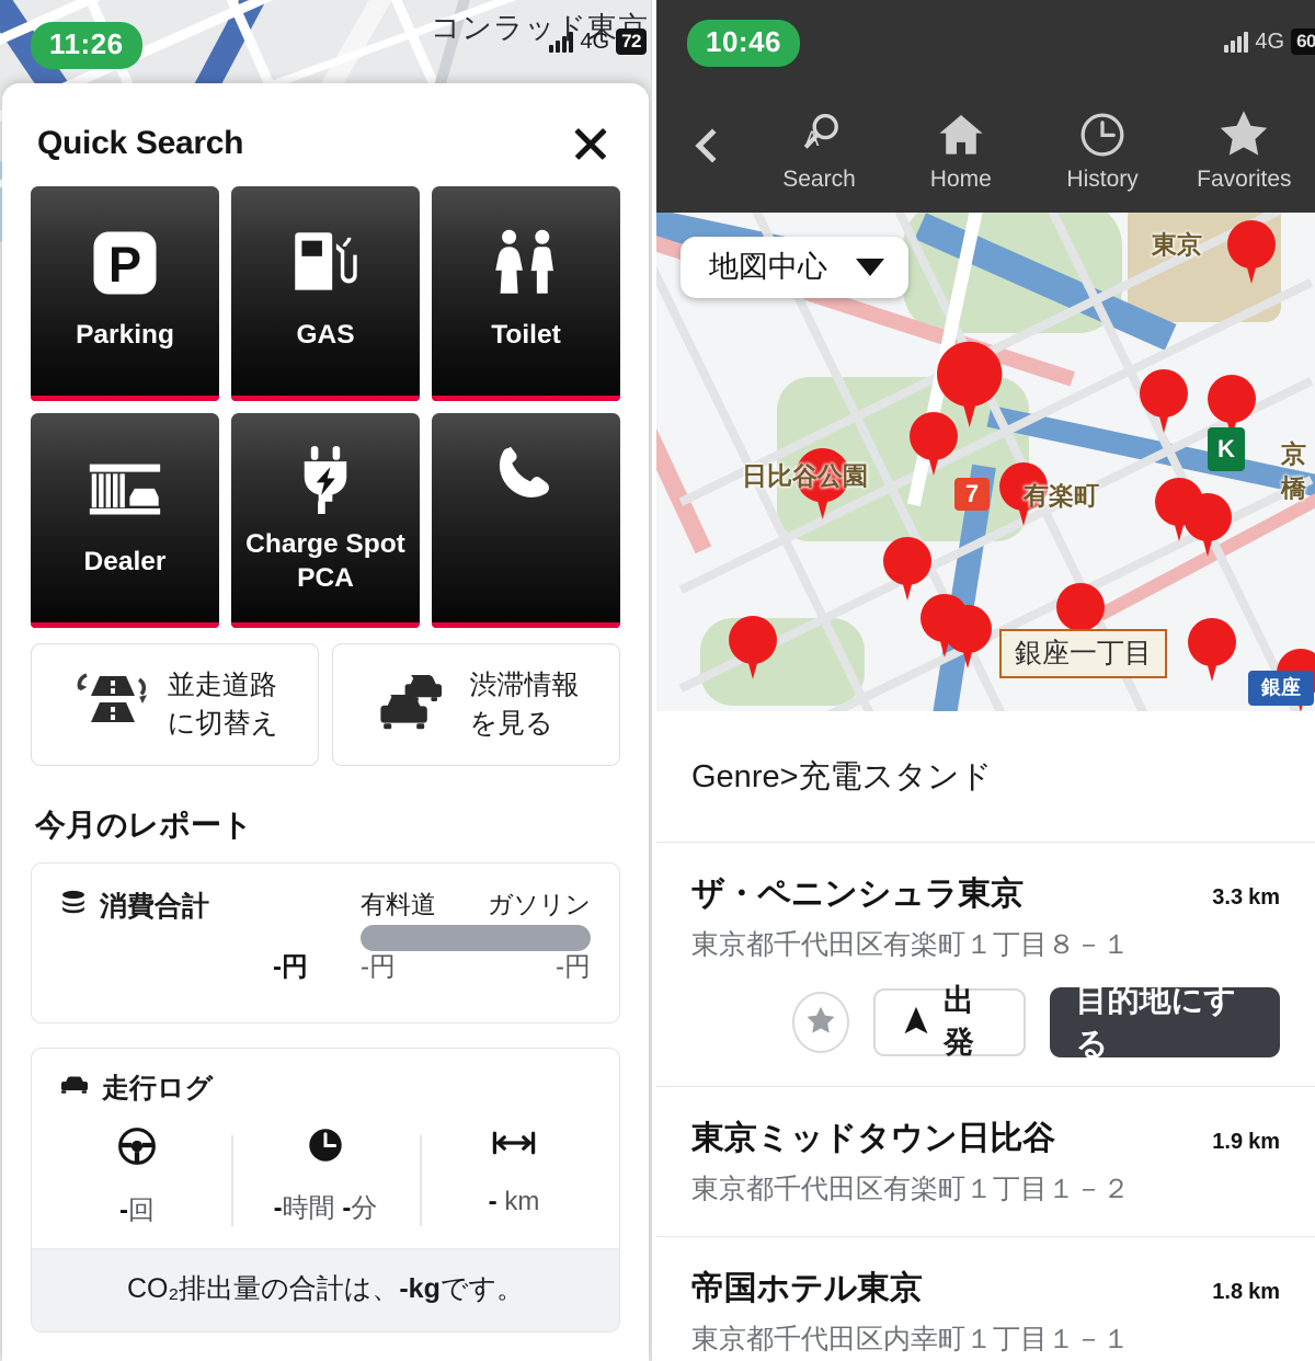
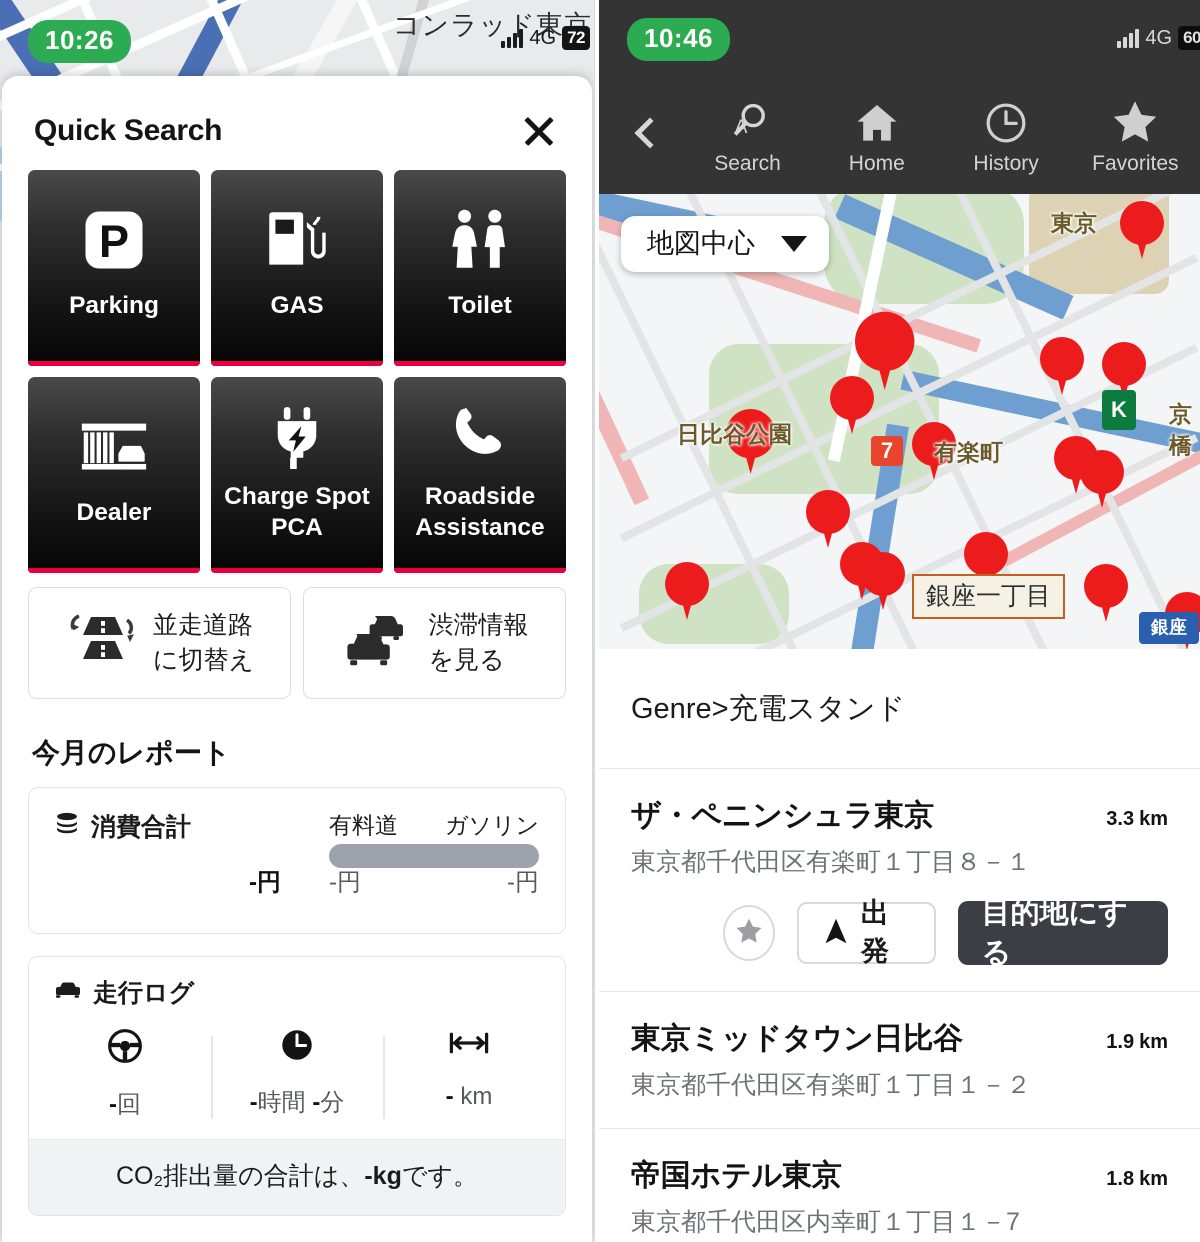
  コンラッド東京
- 11:26
+ 10:26
  4G
  72
  Quick Search
  P
  Parking
  GAS
  Toilet
  Dealer
  Charge Spot PCA
+ Roadside Assistance
  並走道路
  に切替え
  渋滞情報
  を見る
  今月のレポート
  消費合計
  有料道
  ガソリン
  -円
  -円
  -円
  走行ログ
  -回
  -時間 -分
  - km
  CO₂排出量の合計は、-kgです。
  10:46
  4G
  60
  A
  Search
  Home
  History
  Favorites
  地図中心
  日比谷公園
  東京
  有楽町
  京橋
  銀座一丁目
  K
  7
  銀座
  Genre>充電スタンド
  ザ・ペニンシュラ東京
  3.3 km
  東京都千代田区有楽町１丁目８－１
  出発
  目的地にする
  東京ミッドタウン日比谷
  1.9 km
  東京都千代田区有楽町１丁目１－２
  帝国ホテル東京
  1.8 km
- 東京都千代田区内幸町１丁目１－１
+ 東京都千代田区内幸町１丁目１－7
